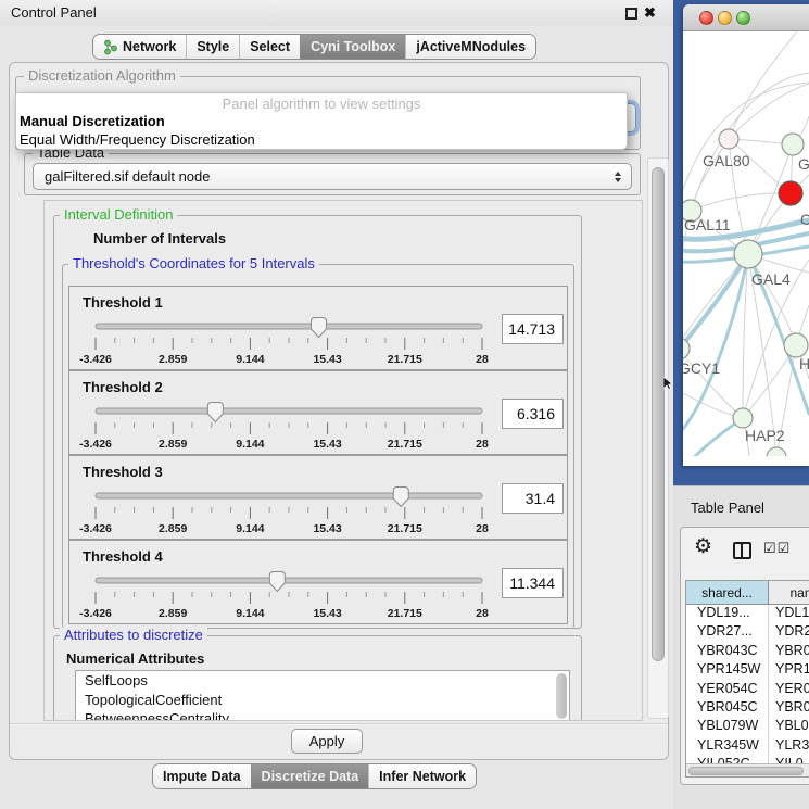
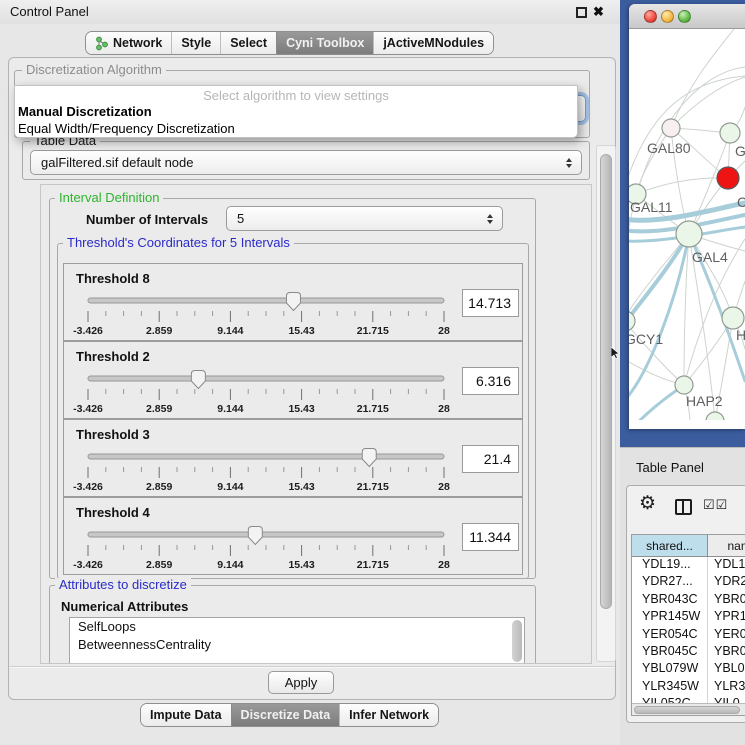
  Control Panel
  ✖
  Network
  Style
  Select
  Cyni Toolbox
  jActiveMNodules
  Discretization Algorithm
- Panel algorithm to view settings
+ Select algorithm to view settings
  Manual Discretization
  Equal Width/Frequency Discretization
  Table Data
  galFiltered.sif default node
  Interval Definition
  Number of Intervals
+ 5
  Threshold's Coordinates for 5 Intervals
- Threshold 1
+ Threshold 8
  -3.426
  2.859
  9.144
  15.43
  21.715
  28
  14.713
  Threshold 2
  -3.426
  2.859
  9.144
  15.43
  21.715
  28
  6.316
  Threshold 3
  -3.426
  2.859
  9.144
  15.43
  21.715
  28
- 31.4
+ 21.4
  Threshold 4
  -3.426
  2.859
  9.144
  15.43
  21.715
  28
  11.344
  Attributes to discretize
  Numerical Attributes
  SelfLoops
- TopologicalCoefficient
  BetweennessCentrality
  Apply
  Impute Data
  Discretize Data
  Infer Network
  GAL80
  G
  C
  GAL11
  GAL4
  GCY1
  H
  HAP2
  Table Panel
  ⚙
  ☑☑
  shared...
  YDL19...
  YDL1
  YDR27...
  YDR2
  YBR043C
  YBR0
  YPR145W
  YPR1
  YER054C
  YER0
  YBR045C
  YBR0
  YBL079W
  YBL0
  YLR345W
  YLR3
